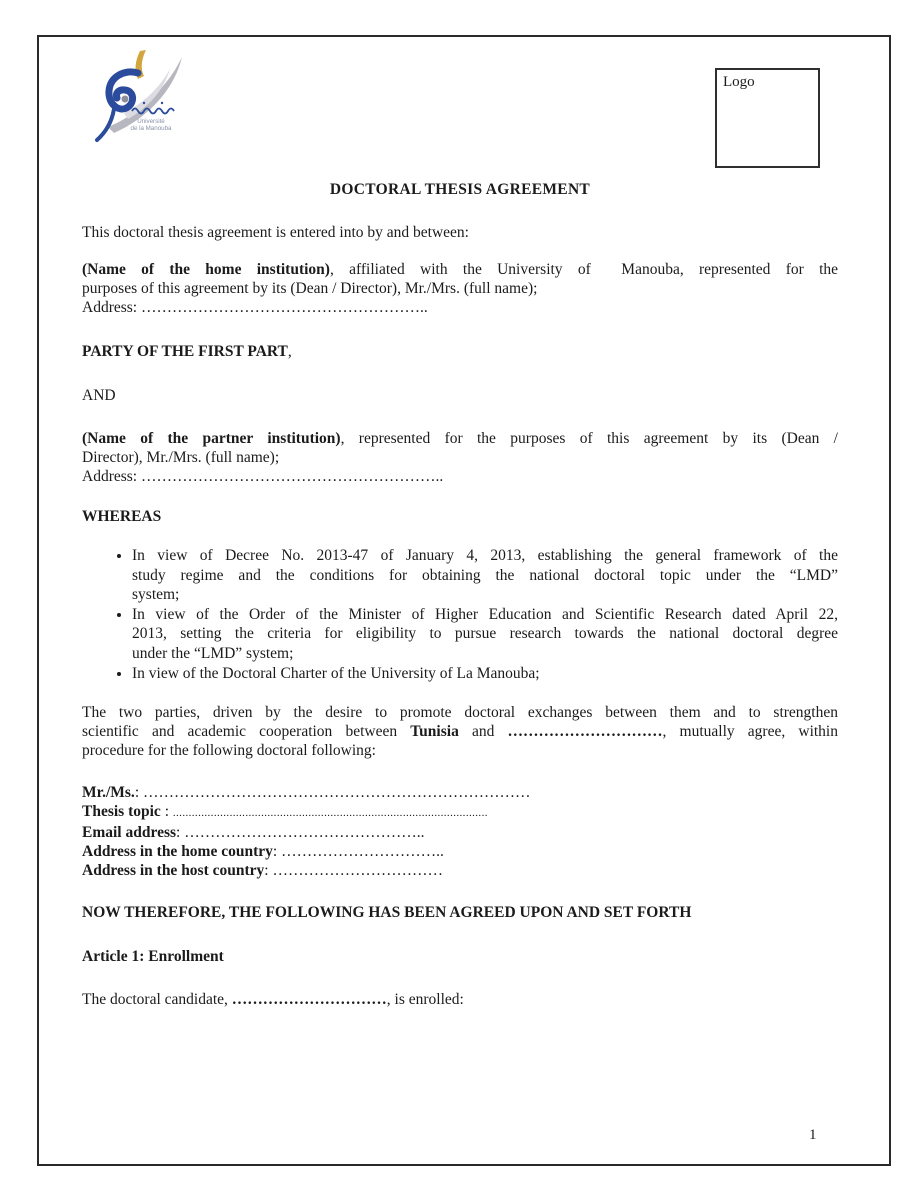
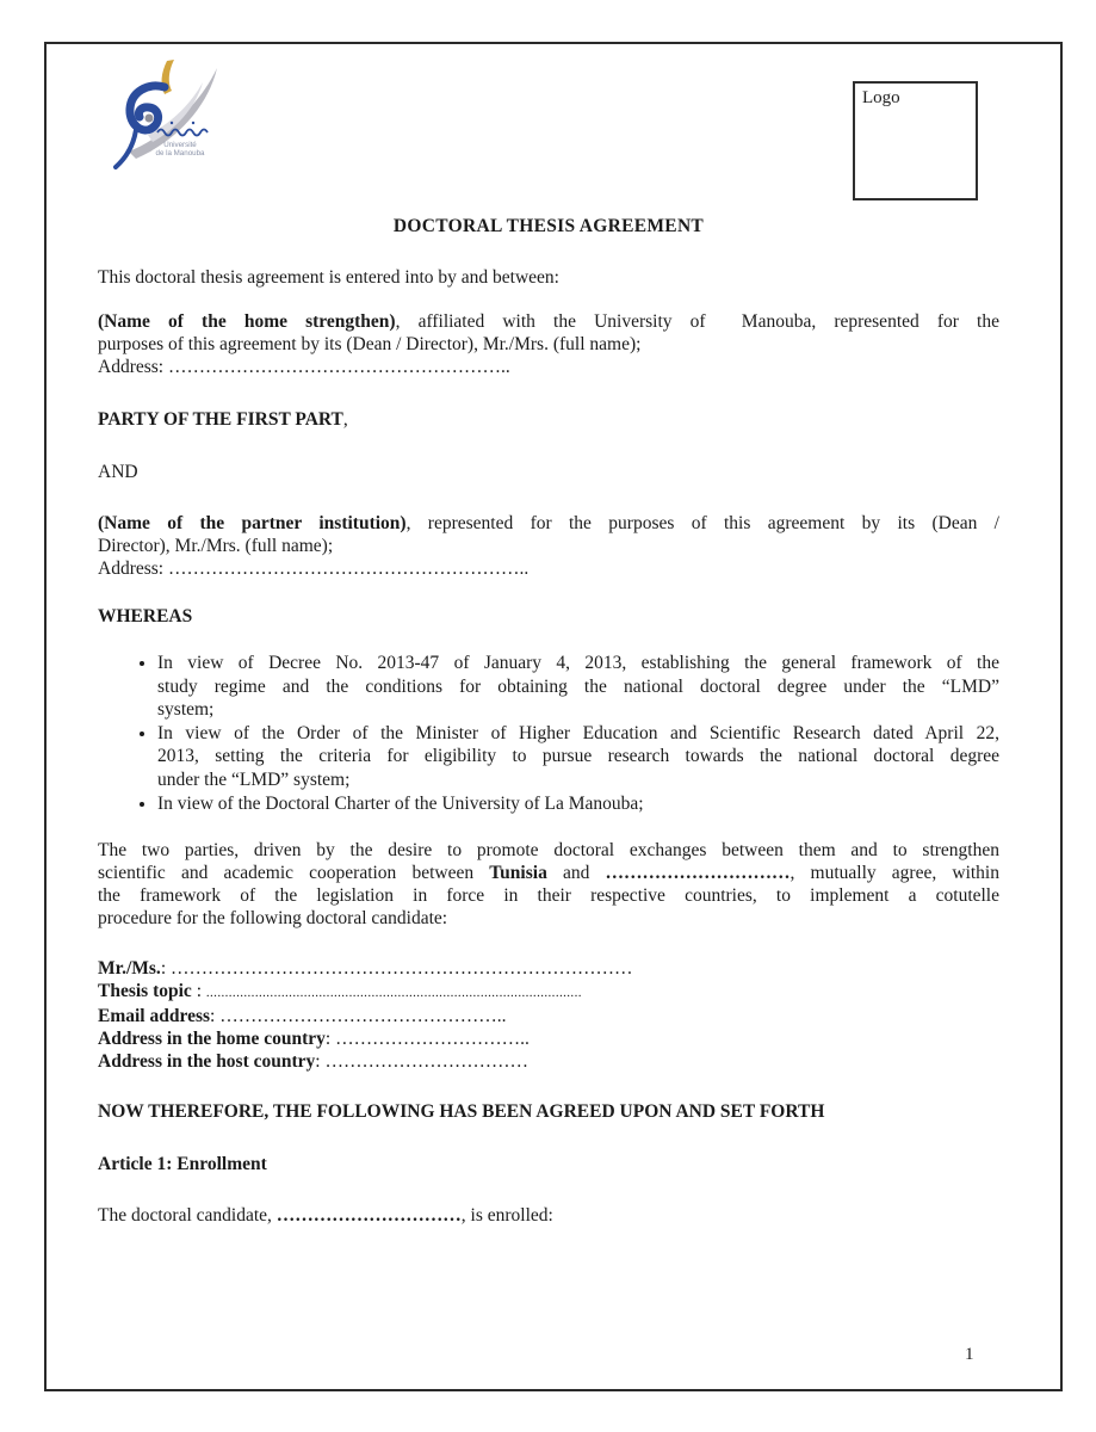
  Logo
  DOCTORAL THESIS AGREEMENT
  This doctoral thesis agreement is entered into by and between:
- (Name of the home institution), affiliated with the University of Manouba, represented for the
+ (Name of the home strengthen), affiliated with the University of Manouba, represented for the
  purposes of this agreement by its (Dean / Director), Mr./Mrs. (full name);
  Address: ………………………………………………..
  PARTY OF THE FIRST PART,
  AND
  (Name of the partner institution), represented for the purposes of this agreement by its (Dean /
  Director), Mr./Mrs. (full name);
  Address: …………………………………………………..
  WHEREAS
  In view of Decree No. 2013-47 of January 4, 2013, establishing the general framework of the
- study regime and the conditions for obtaining the national doctoral topic under the “LMD”
+ study regime and the conditions for obtaining the national doctoral degree under the “LMD”
  system;
  In view of the Order of the Minister of Higher Education and Scientific Research dated April 22,
  2013, setting the criteria for eligibility to pursue research towards the national doctoral degree
  under the “LMD” system;
  In view of the Doctoral Charter of the University of La Manouba;
  The two parties, driven by the desire to promote doctoral exchanges between them and to strengthen
  scientific and academic cooperation between Tunisia and …………………………, mutually agree, within
+ the framework of the legislation in force in their respective countries, to implement a cotutelle
- procedure for the following doctoral following:
+ procedure for the following doctoral candidate:
  Mr./Ms.: …………………………………………………………………
  Thesis topic : ....................................................................................................
  Email address: ………………………………………..
  Address in the home country: …………………………..
  Address in the host country: ……………………………
  NOW THEREFORE, THE FOLLOWING HAS BEEN AGREED UPON AND SET FORTH
  Article 1: Enrollment
  The doctoral candidate, …………………………, is enrolled:
  1
